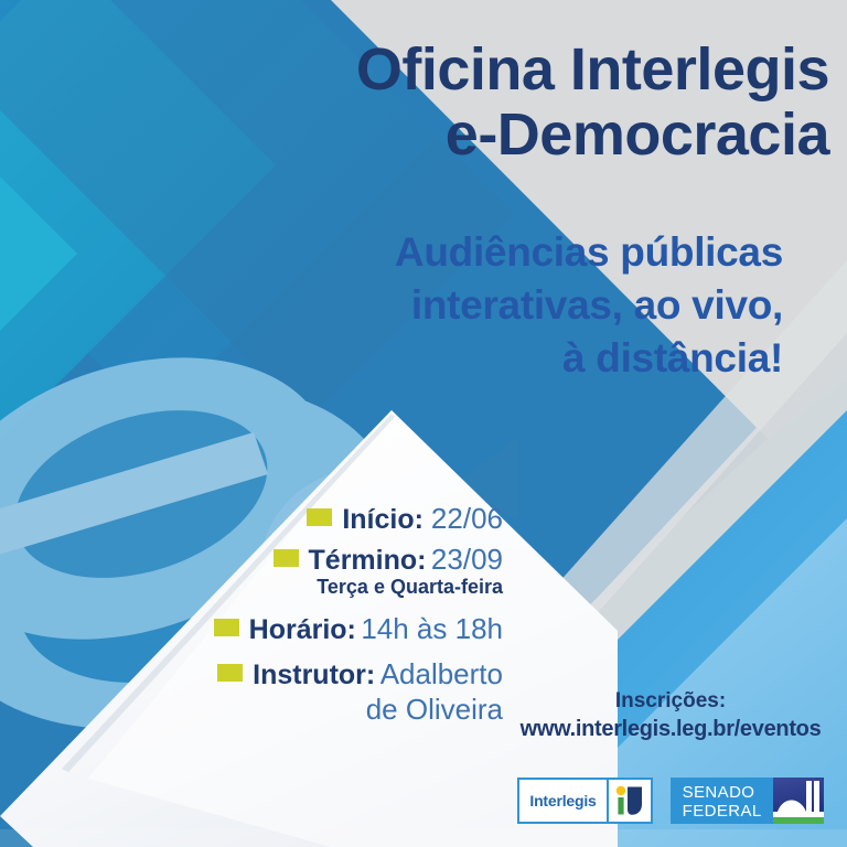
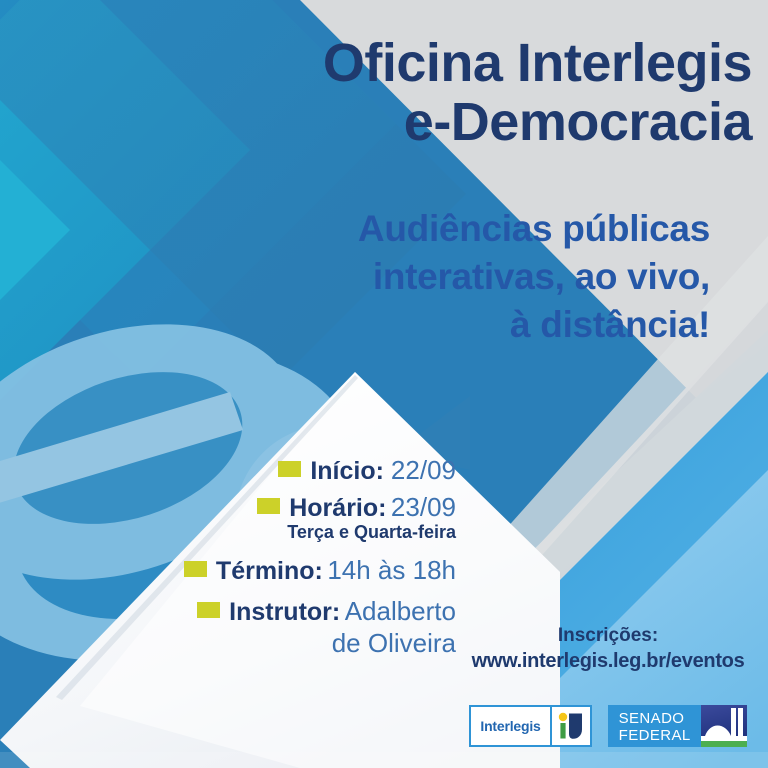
  Oficina Interlegis
  e-Democracia
  Audiências públicas
  interativas, ao vivo,
  à distância!
- Início: 22/06
+ Início: 22/09
- Término: 23/09
+ Horário: 23/09
  Terça e Quarta-feira
- Horário: 14h às 18h
+ Término: 14h às 18h
  Instrutor: Adalberto
  de Oliveira
  Inscrições:
  www.interlegis.leg.br/eventos
  Interlegis
  SENADO
  FEDERAL
